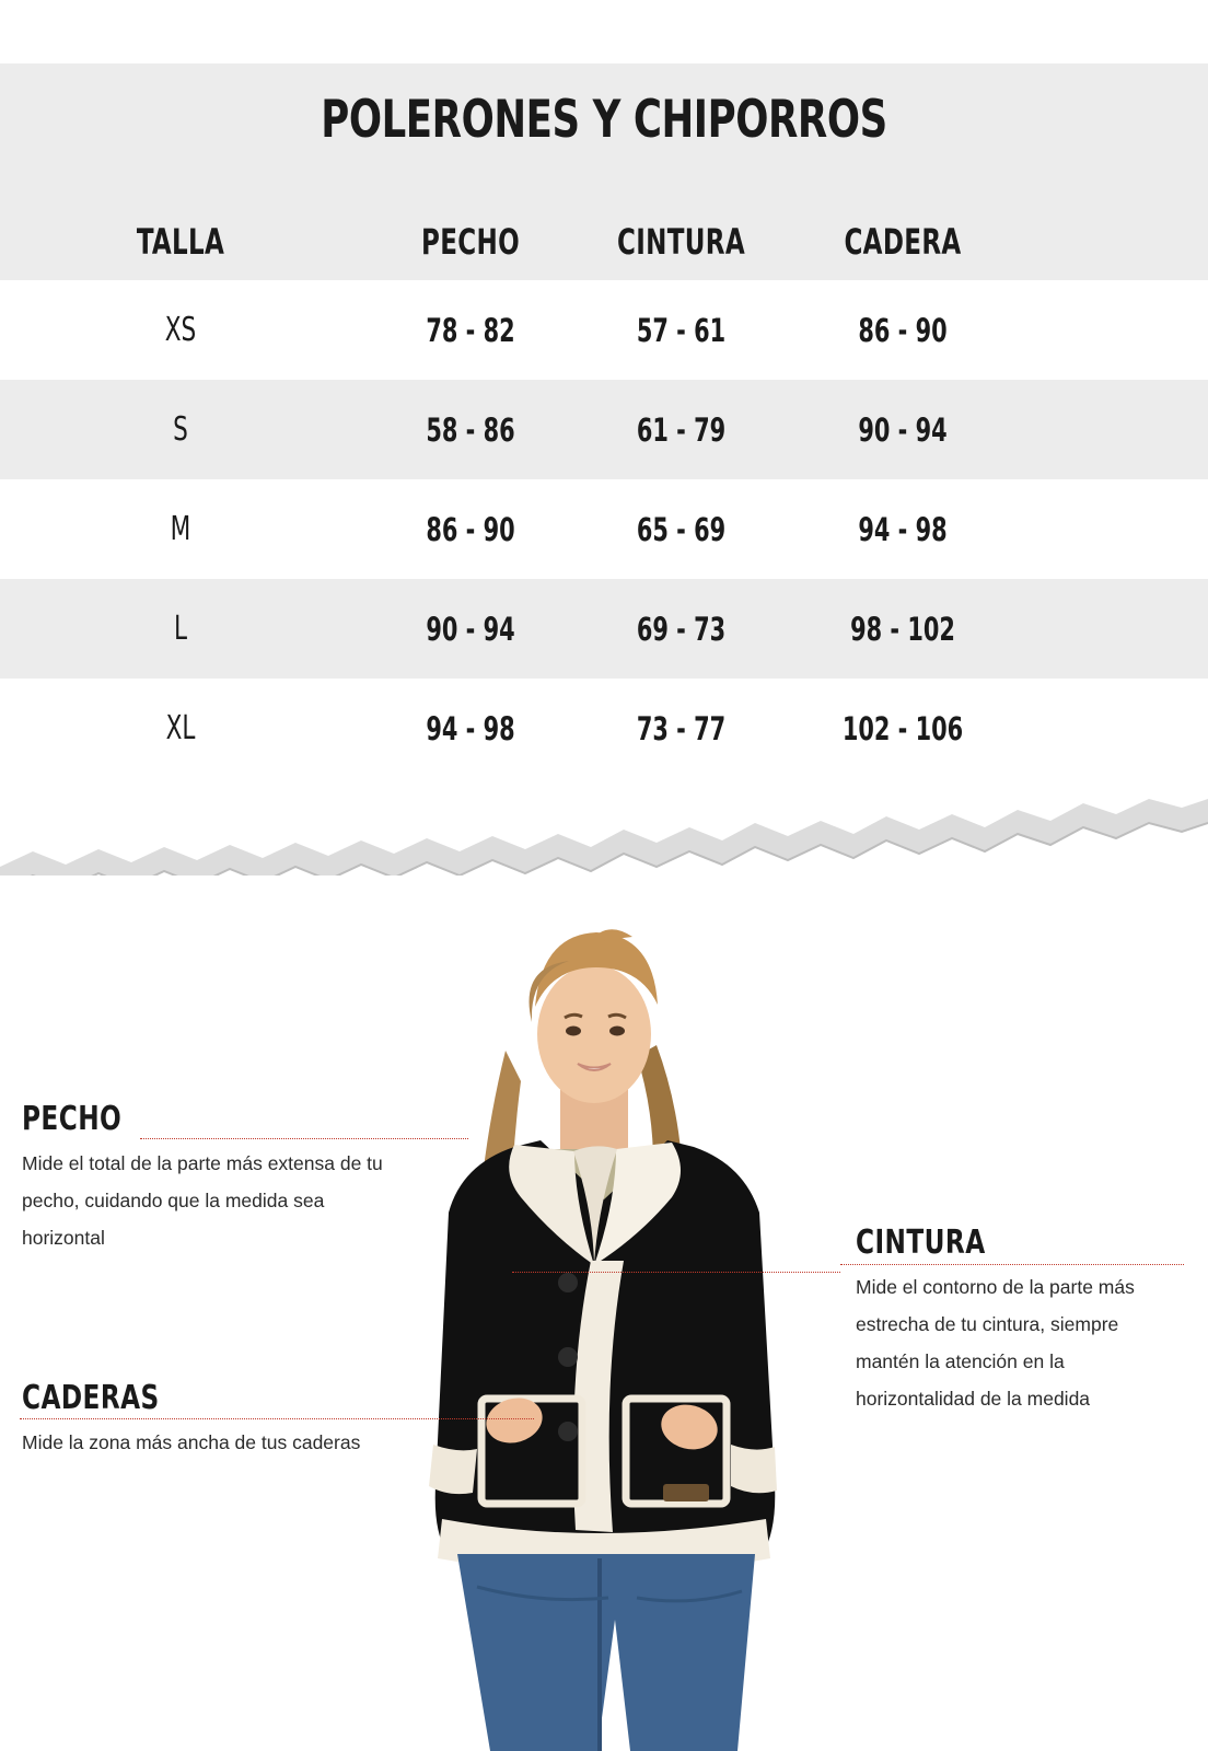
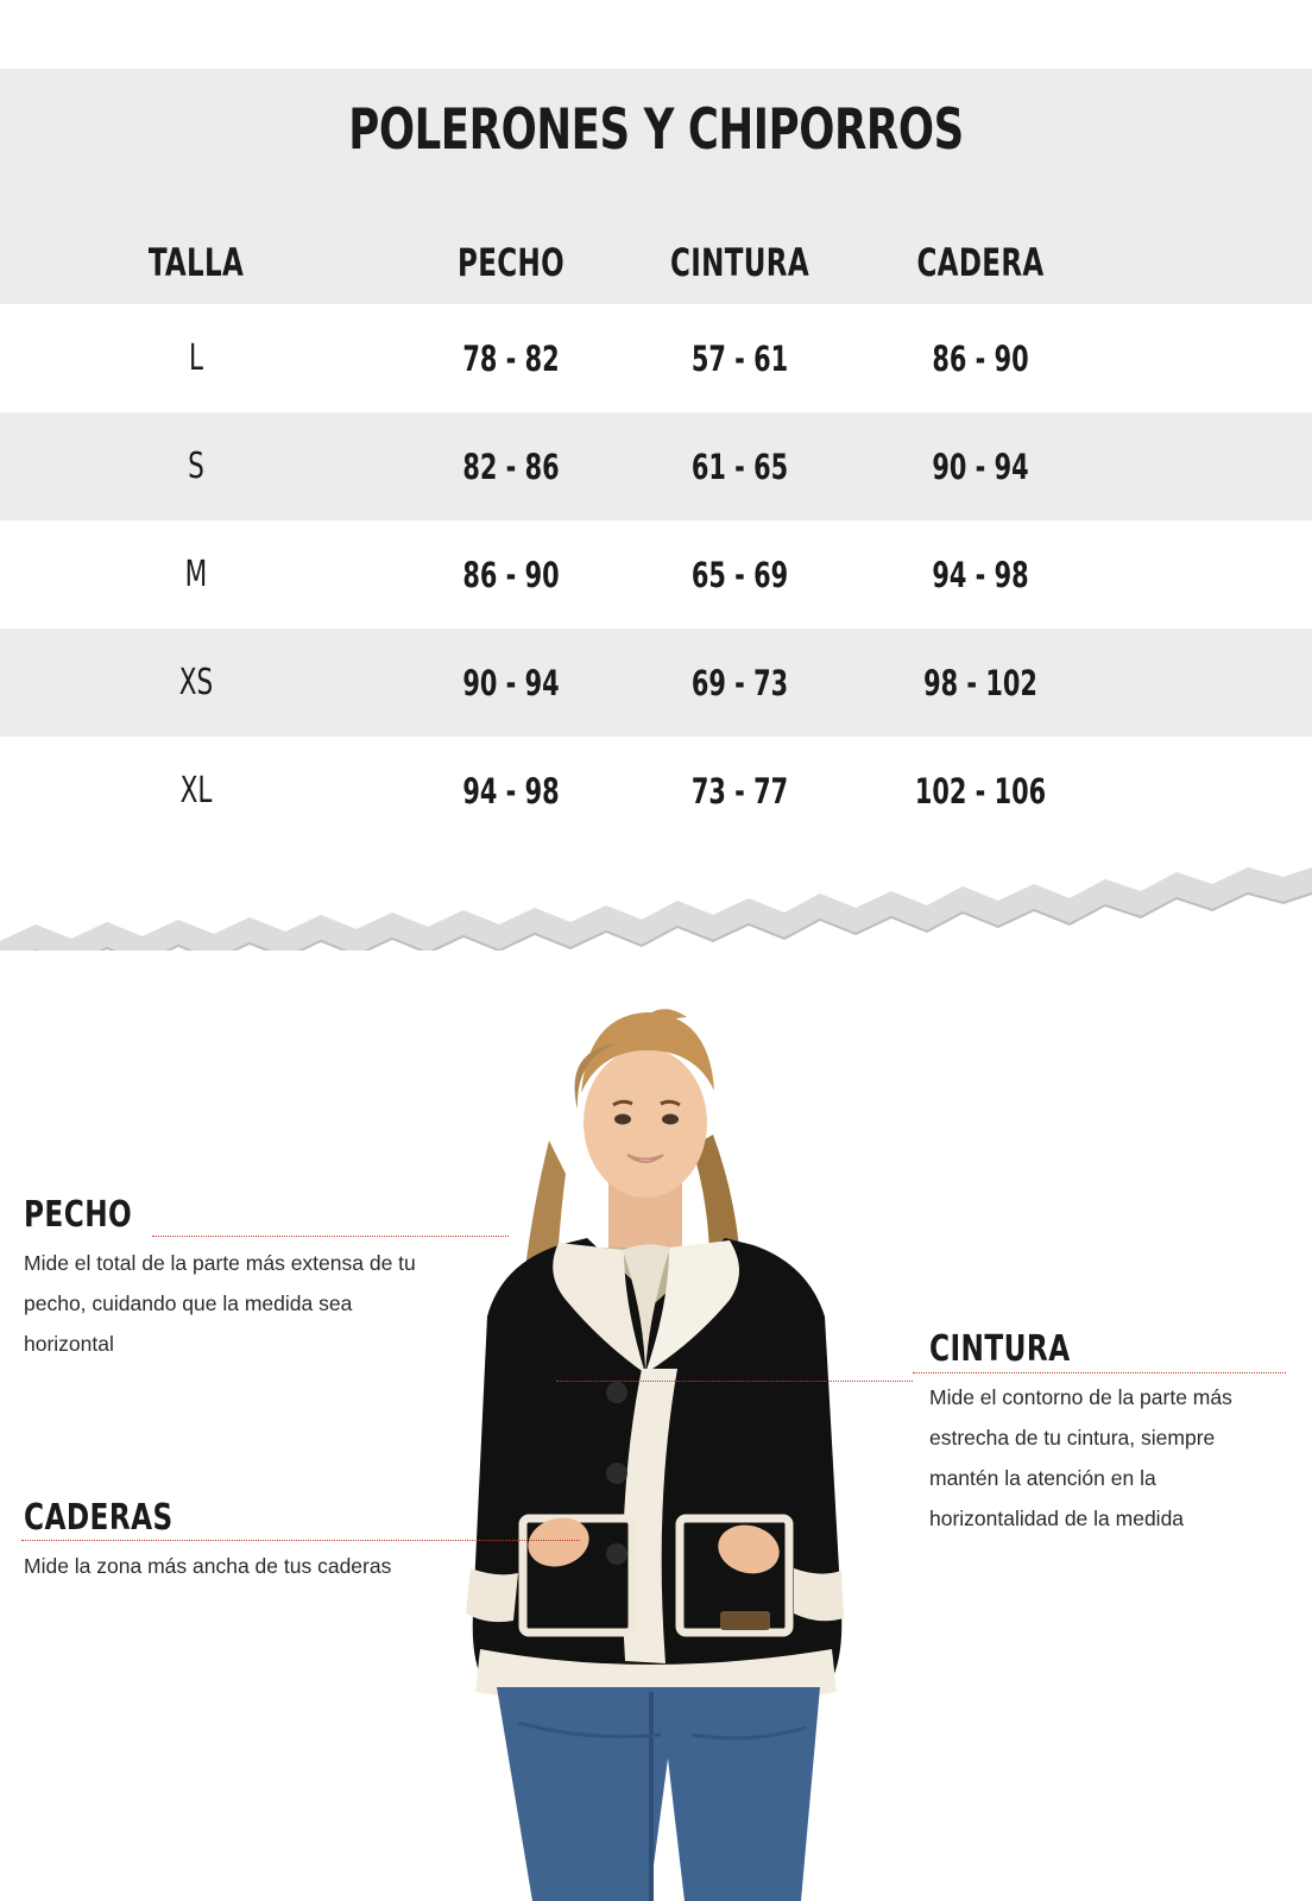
  POLERONES Y CHIPORROS
  TALLA
  PECHO
  CINTURA
  CADERA
- XS
+ L
  78 - 82
  57 - 61
  86 - 90
  S
- 58 - 86
+ 82 - 86
- 61 - 79
+ 61 - 65
  90 - 94
  M
  86 - 90
  65 - 69
  94 - 98
- L
+ XS
  90 - 94
  69 - 73
  98 - 102
  XL
  94 - 98
  73 - 77
  102 - 106
  PECHO
  Mide el total de la parte más extensa de tu pecho, cuidando que la medida sea horizontal
  CADERAS
  Mide la zona más ancha de tus caderas
  CINTURA
  Mide el contorno de la parte más estrecha de tu cintura, siempre mantén la atención en la horizontalidad de la medida
